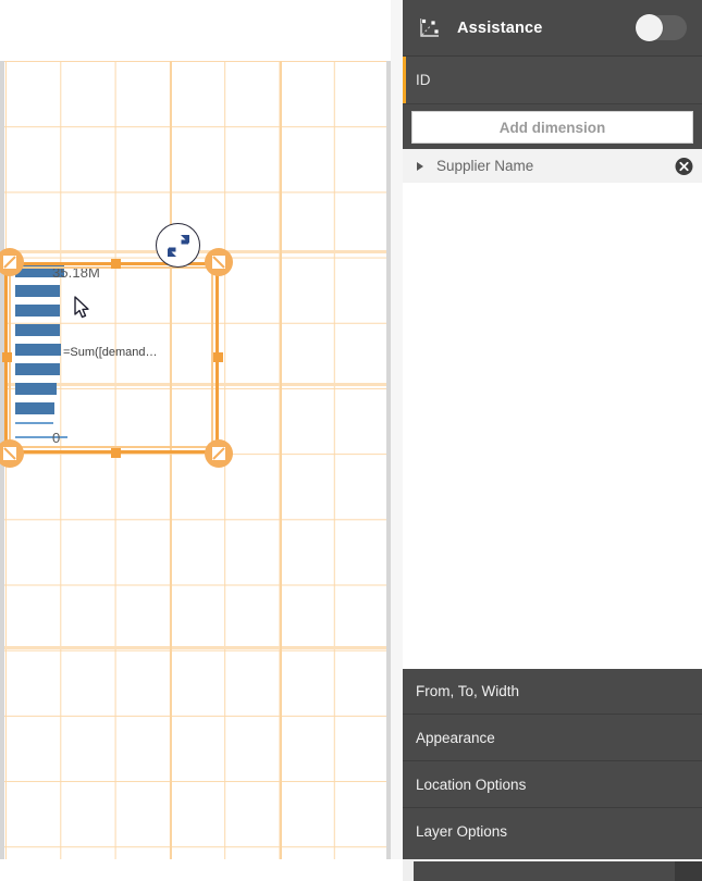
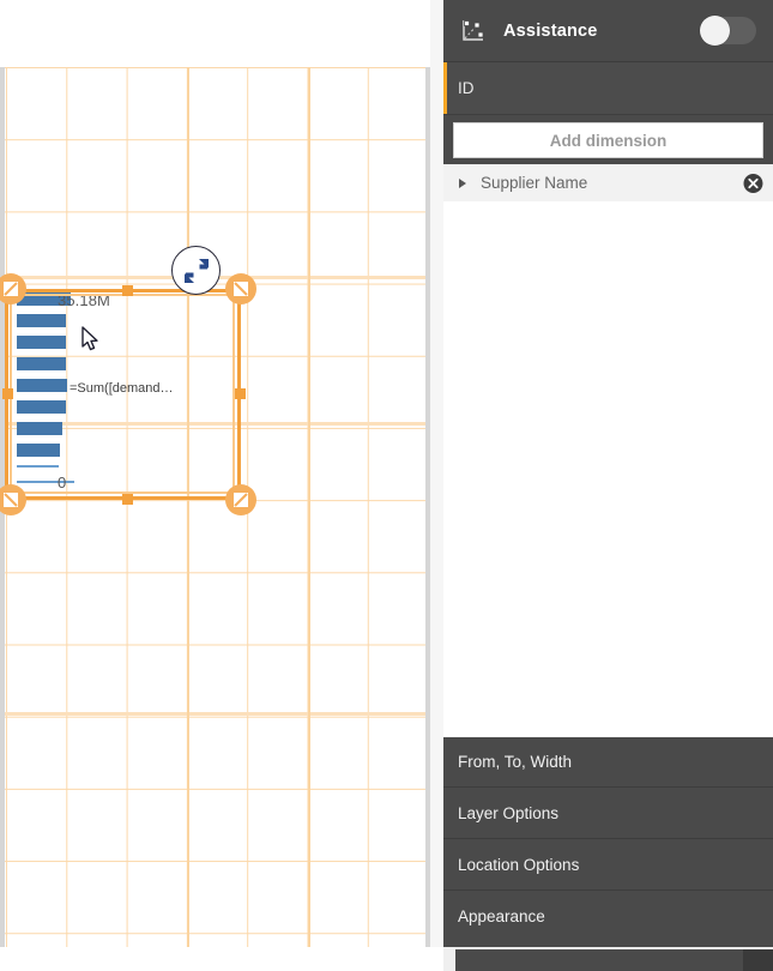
  35.18M
  0
  =Sum([demand…
  Assistance
  ID
  Add dimension
  Supplier Name
  From, To, Width
- Appearance
+ Layer Options
  Location Options
- Layer Options
+ Appearance
